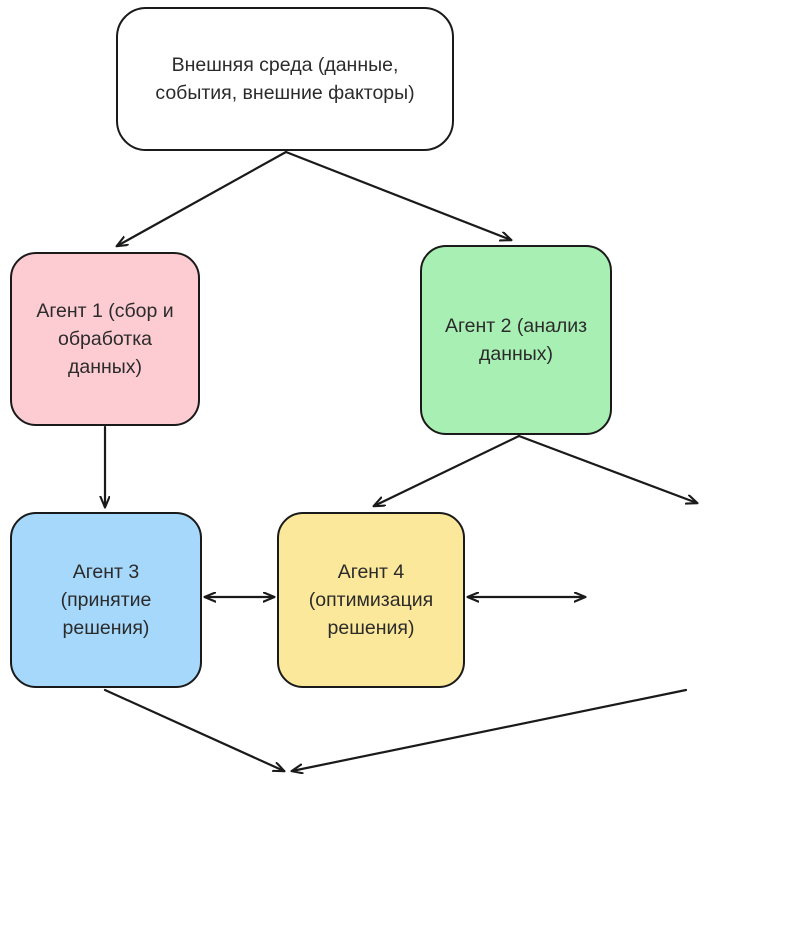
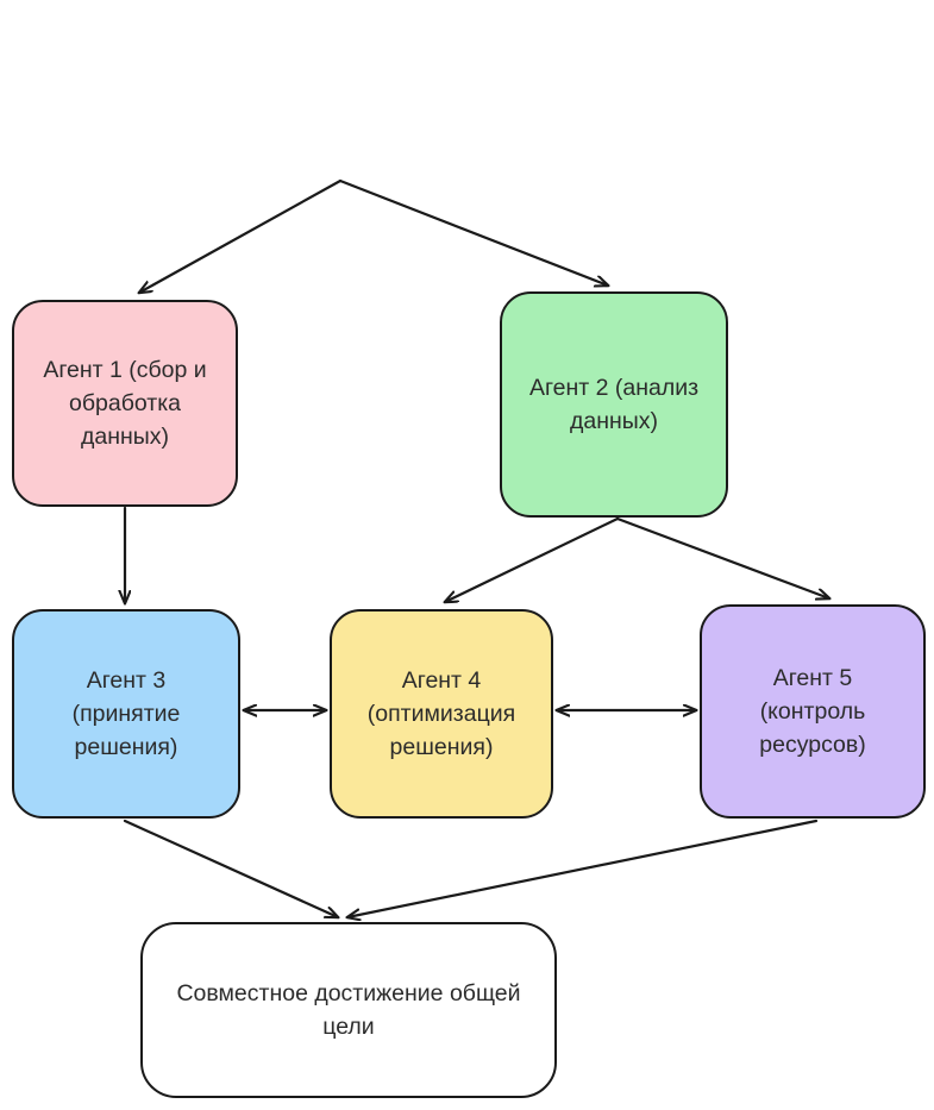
- Внешняя среда (данные,
- события, внешние факторы)
  Агент 1 (сбор и
  обработка
  данных)
  Агент 2 (анализ
  данных)
  Агент 3
  (принятие
  решения)
  Агент 4
  (оптимизация
  решения)
+ Агент 5
+ (контроль
+ ресурсов)
+ Совместное достижение общей
+ цели
